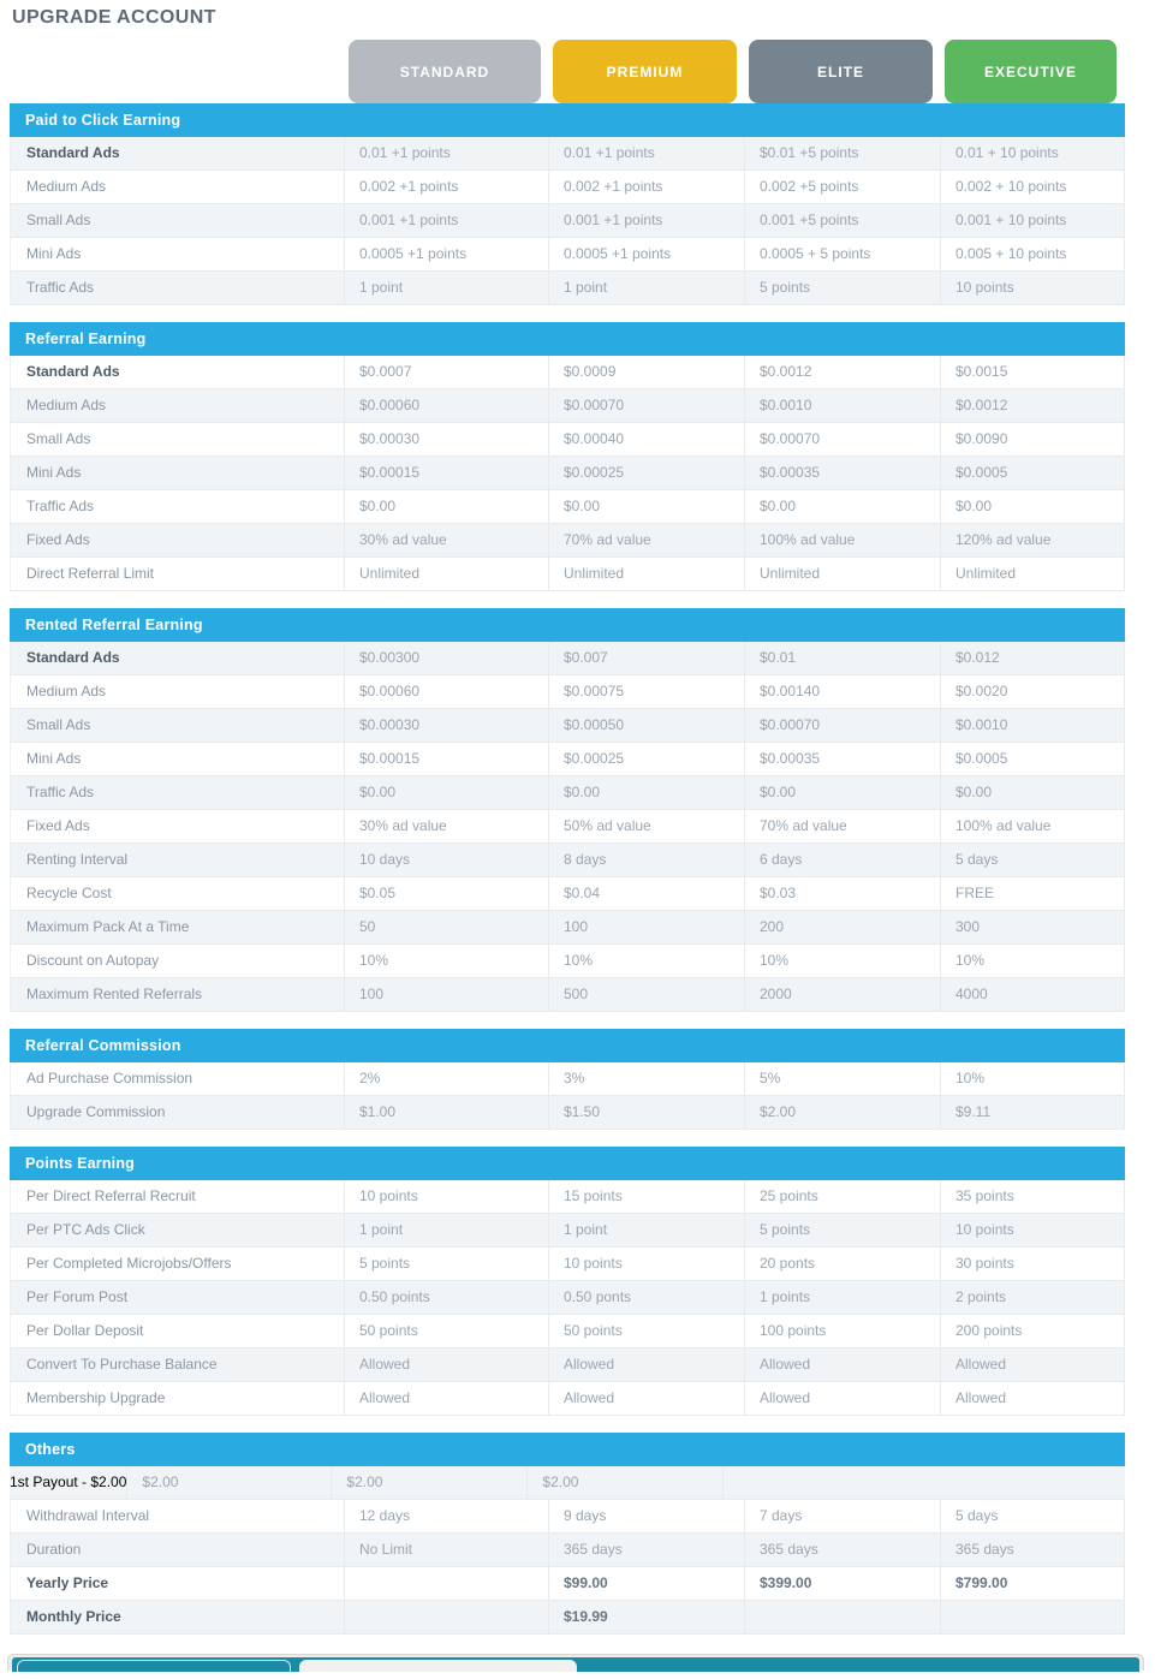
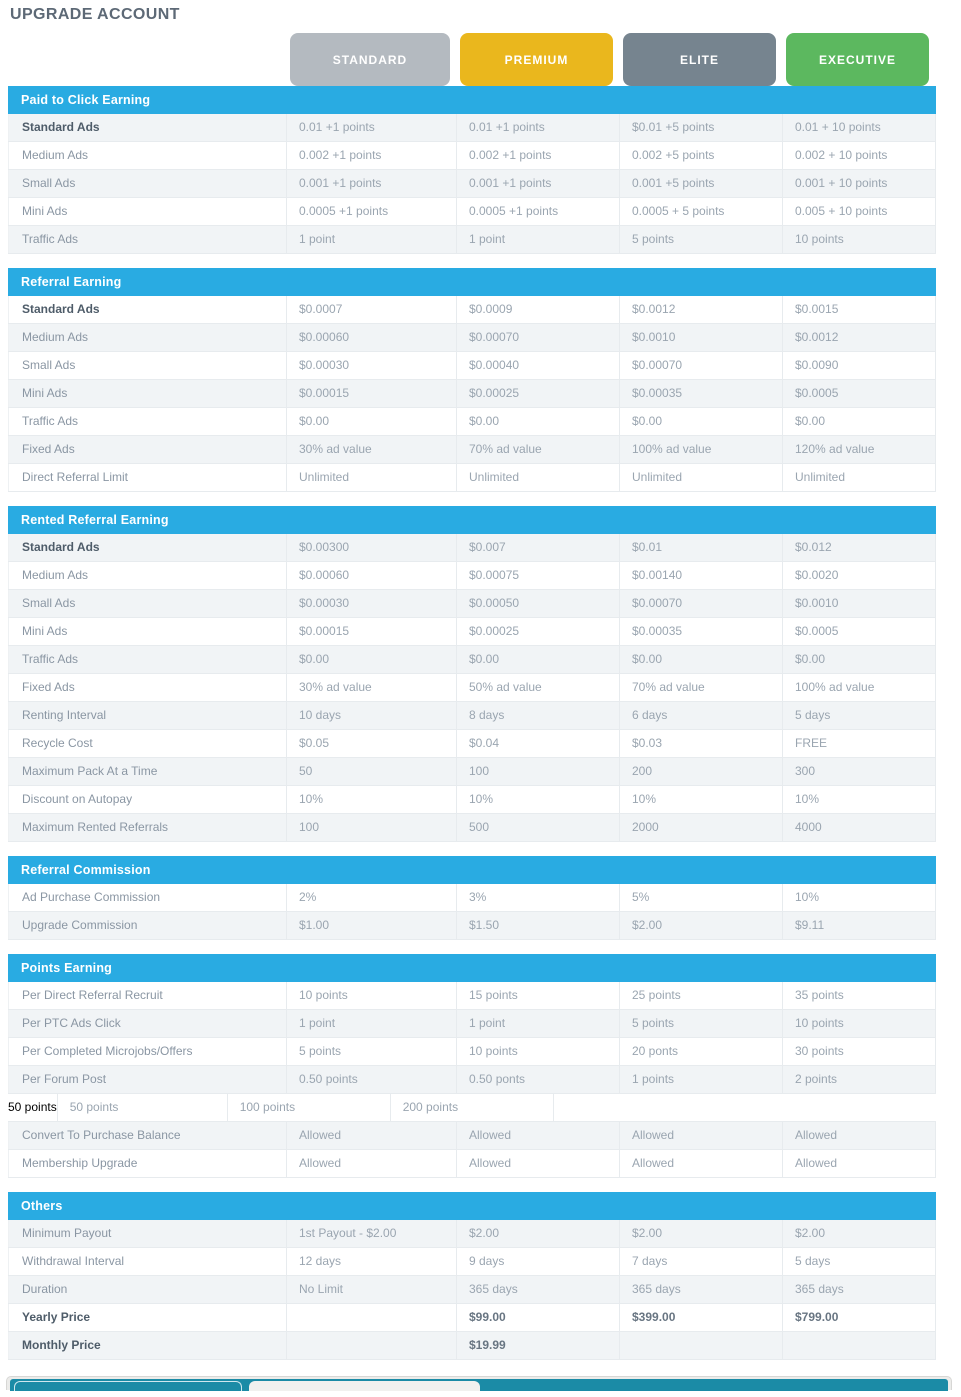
  UPGRADE ACCOUNT
  STANDARD
  PREMIUM
  ELITE
  EXECUTIVE
  Paid to Click Earning
  Standard Ads
  0.01 +1 points
  0.01 +1 points
  $0.01 +5 points
  0.01 + 10 points
  Medium Ads
  0.002 +1 points
  0.002 +1 points
  0.002 +5 points
  0.002 + 10 points
  Small Ads
  0.001 +1 points
  0.001 +1 points
  0.001 +5 points
  0.001 + 10 points
  Mini Ads
  0.0005 +1 points
  0.0005 +1 points
  0.0005 + 5 points
  0.005 + 10 points
  Traffic Ads
  1 point
  1 point
  5 points
  10 points
  Referral Earning
  Standard Ads
  $0.0007
  $0.0009
  $0.0012
  $0.0015
  Medium Ads
  $0.00060
  $0.00070
  $0.0010
  $0.0012
  Small Ads
  $0.00030
  $0.00040
  $0.00070
  $0.0090
  Mini Ads
  $0.00015
  $0.00025
  $0.00035
  $0.0005
  Traffic Ads
  $0.00
  $0.00
  $0.00
  $0.00
  Fixed Ads
  30% ad value
  70% ad value
  100% ad value
  120% ad value
  Direct Referral Limit
  Unlimited
  Unlimited
  Unlimited
  Unlimited
  Rented Referral Earning
  Standard Ads
  $0.00300
  $0.007
  $0.01
  $0.012
  Medium Ads
  $0.00060
  $0.00075
  $0.00140
  $0.0020
  Small Ads
  $0.00030
  $0.00050
  $0.00070
  $0.0010
  Mini Ads
  $0.00015
  $0.00025
  $0.00035
  $0.0005
  Traffic Ads
  $0.00
  $0.00
  $0.00
  $0.00
  Fixed Ads
  30% ad value
  50% ad value
  70% ad value
  100% ad value
  Renting Interval
  10 days
  8 days
  6 days
  5 days
  Recycle Cost
  $0.05
  $0.04
  $0.03
  FREE
  Maximum Pack At a Time
  50
  100
  200
  300
  Discount on Autopay
  10%
  10%
  10%
  10%
  Maximum Rented Referrals
  100
  500
  2000
  4000
  Referral Commission
  Ad Purchase Commission
  2%
  3%
  5%
  10%
  Upgrade Commission
  $1.00
  $1.50
  $2.00
  $9.11
  Points Earning
  Per Direct Referral Recruit
  10 points
  15 points
  25 points
  35 points
  Per PTC Ads Click
  1 point
  1 point
  5 points
  10 points
  Per Completed Microjobs/Offers
  5 points
  10 points
  20 ponts
  30 points
  Per Forum Post
  0.50 points
  0.50 ponts
  1 points
  2 points
- Per Dollar Deposit
  50 points
  50 points
  100 points
  200 points
  Convert To Purchase Balance
  Allowed
  Allowed
  Allowed
  Allowed
  Membership Upgrade
  Allowed
  Allowed
  Allowed
  Allowed
  Others
+ Minimum Payout
  1st Payout - $2.00
  $2.00
  $2.00
  $2.00
  Withdrawal Interval
  12 days
  9 days
  7 days
  5 days
  Duration
  No Limit
  365 days
  365 days
  365 days
  Yearly Price
  $99.00
  $399.00
  $799.00
  Monthly Price
  $19.99
